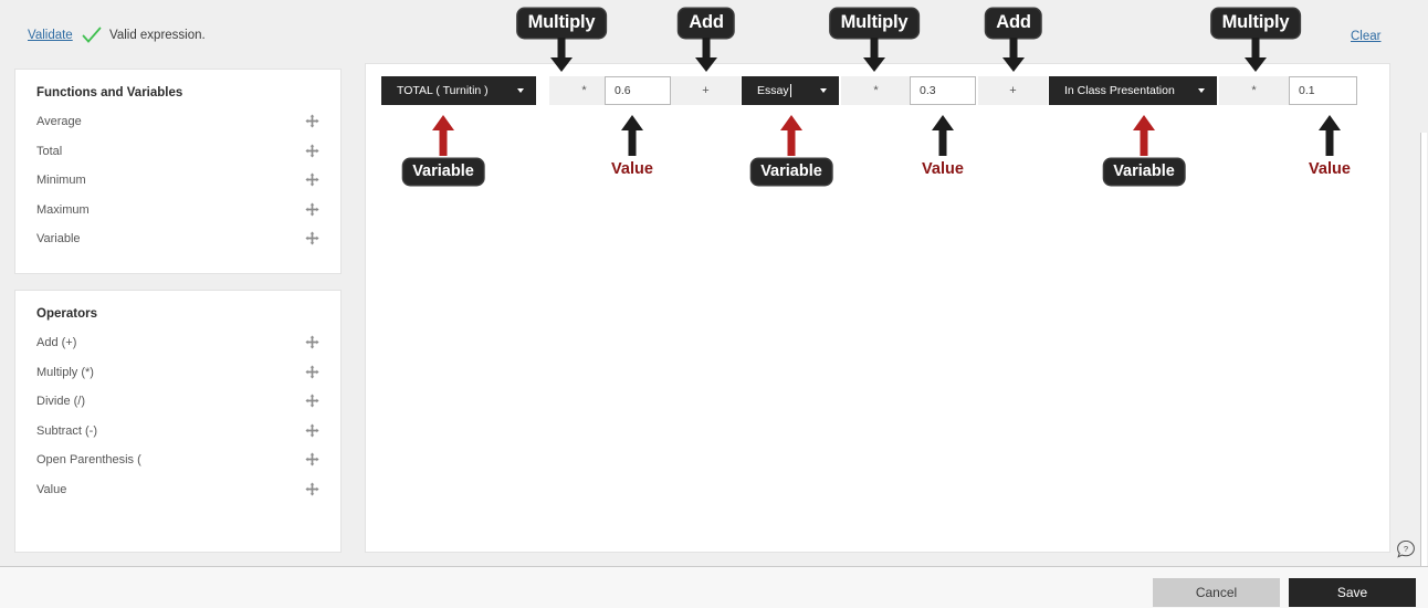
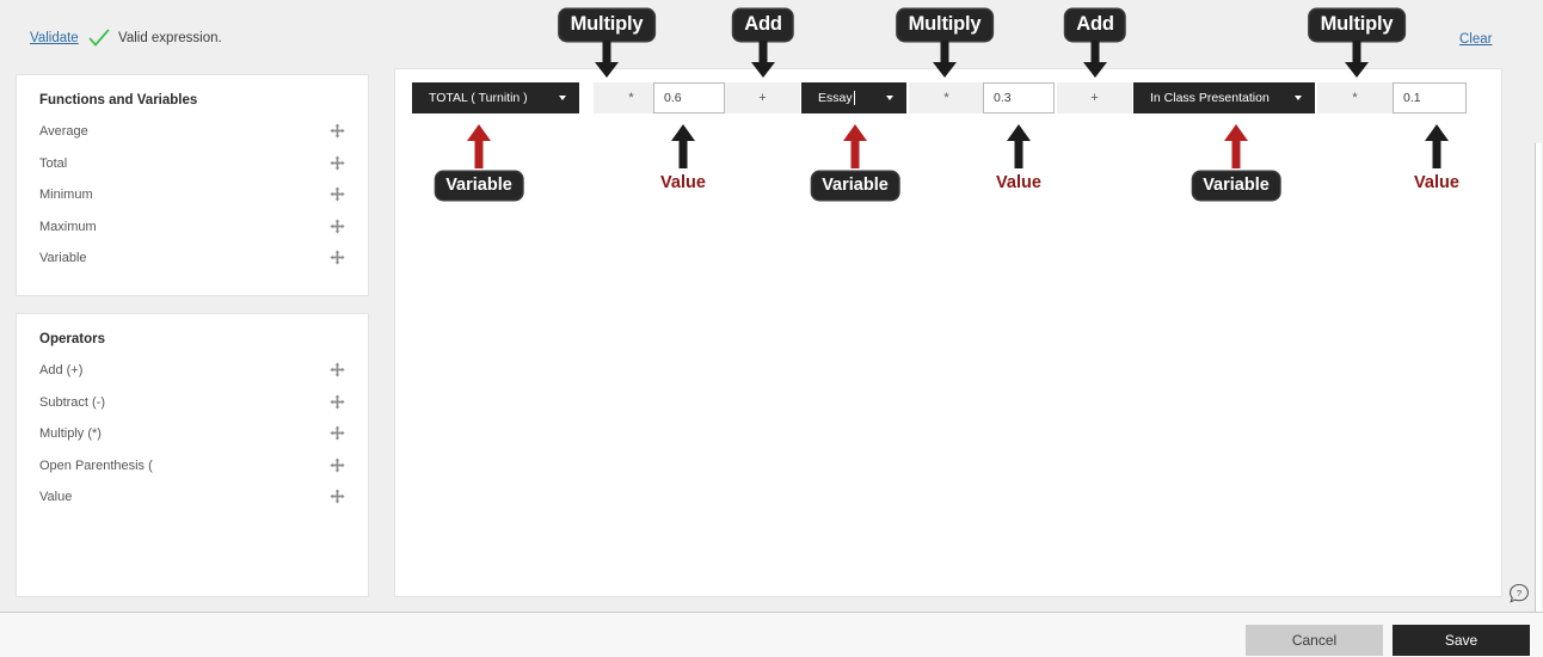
  Validate
  Valid expression.
  Clear
  Functions and Variables
  Average
  Total
  Minimum
  Maximum
  Variable
  Operators
  Add (+)
- Multiply (*)
+ Subtract (-)
- Divide (/)
- Subtract (-)
+ Multiply (*)
  Open Parenthesis (
  Value
  TOTAL ( Turnitin )
  *
  0.6
  +
  Essay
  *
  0.3
  +
  In Class Presentation
  *
  0.1
  Multiply
  Add
  Multiply
  Add
  Multiply
  Variable
  Value
  Variable
  Value
  Variable
  Value
  ?
  Cancel
  Save
